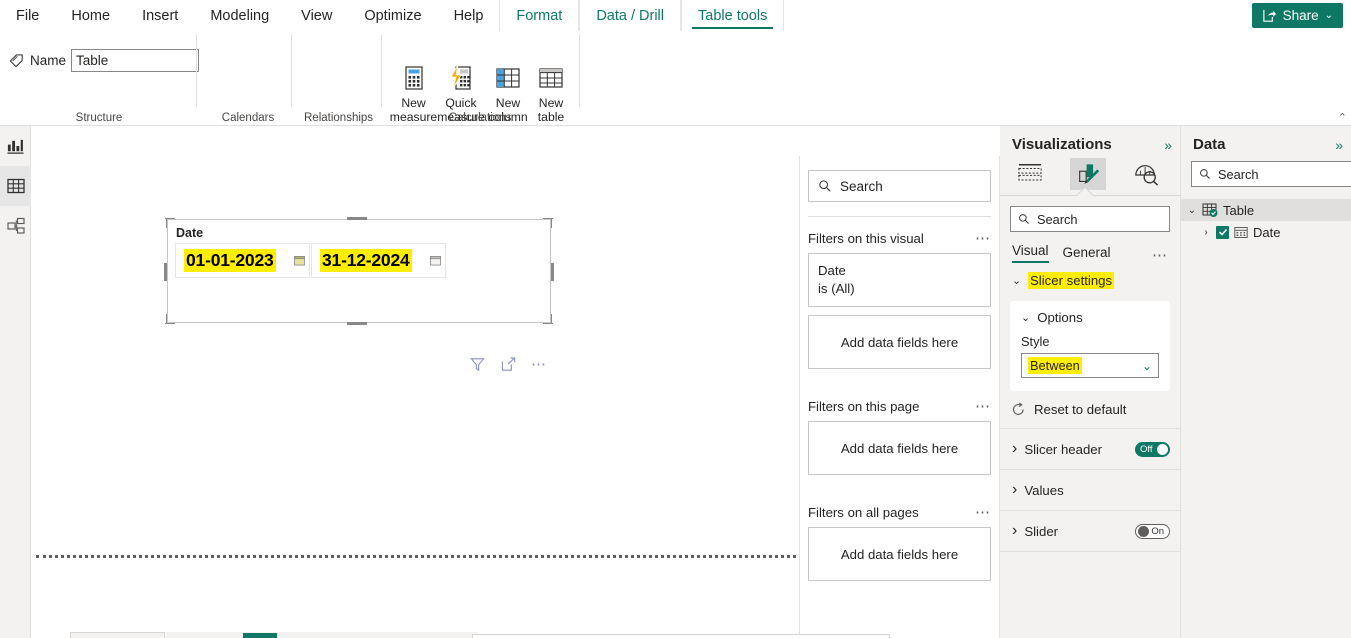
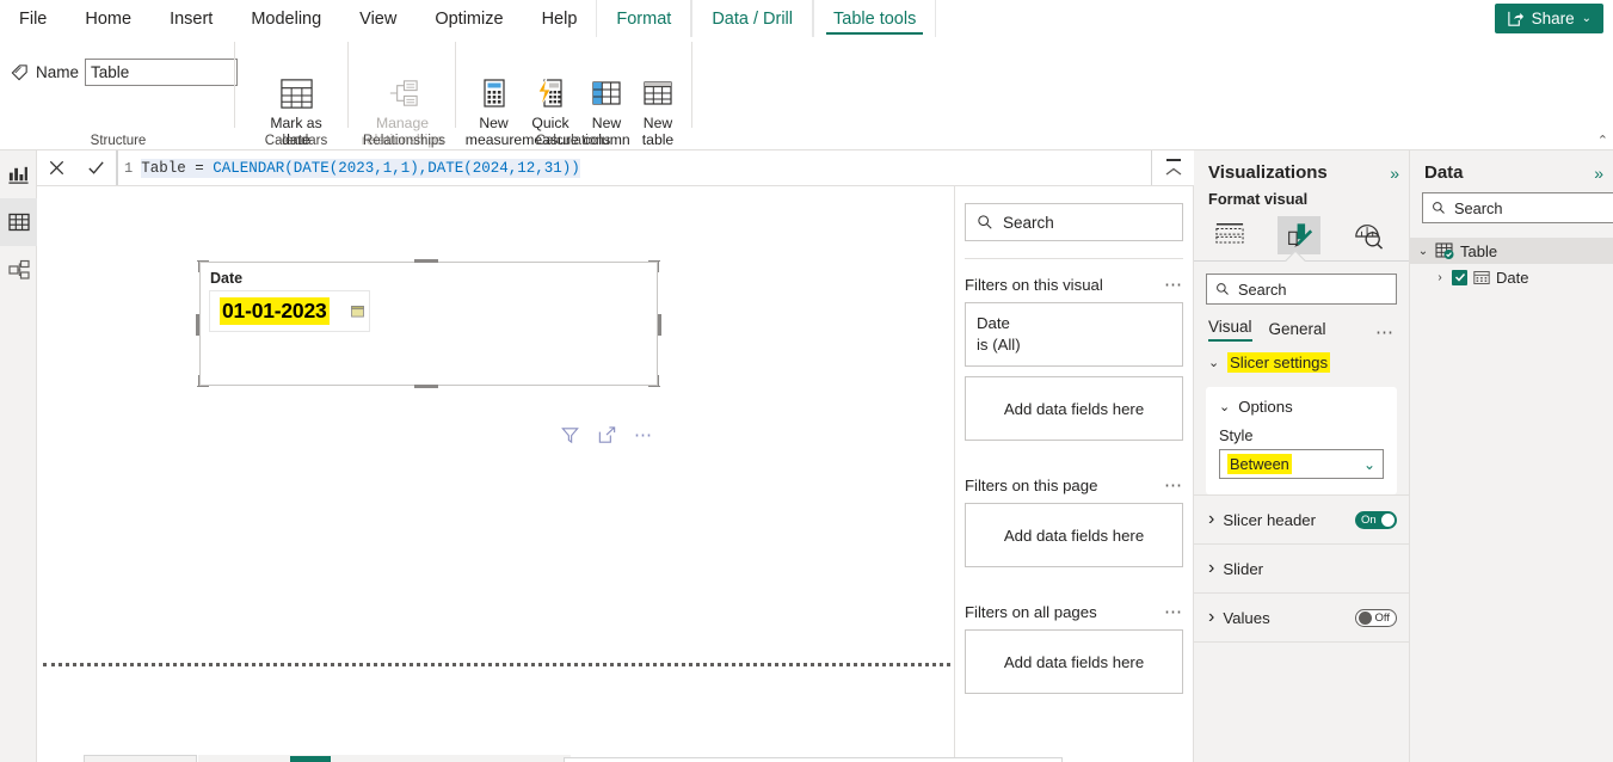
  File
  Home
  Insert
  Modeling
  View
  Optimize
  Help
  Format
  Data / Drill
  Table tools
  Share
  ⌄
  Name
  Table
  Structure
+ Mark as date
  Calendars
+ Manage
+ relationships
  Relationships
  New
  measure
  Quick
  measure
  New
  column
  New
  table
  Calculations
  ⌃
+ 1
+ Table = CALENDAR(DATE(2023,1,1),DATE(2024,12,31))
  ⋯
  Date
  01-01-2023
- 31-12-2024
  Search
  Filters on this visual
  ⋯
  Date
  is (All)
  Add data fields here
  Filters on this page
  ⋯
  Add data fields here
  Filters on all pages
  ⋯
  Add data fields here
  Visualizations
  »
+ Format visual
  Search
  Visual
  General
  ⋯
  ⌄
  Slicer settings
  ⌄
  Options
  Style
  Between
  ⌄
- Reset to default
  ›
  Slicer header
- Off
+ On
  ›
- Values
+ Slider
  ›
- Slider
+ Values
- On
+ Off
  Data
  »
  Search
  ⌄
  Table
  ›
  Date
